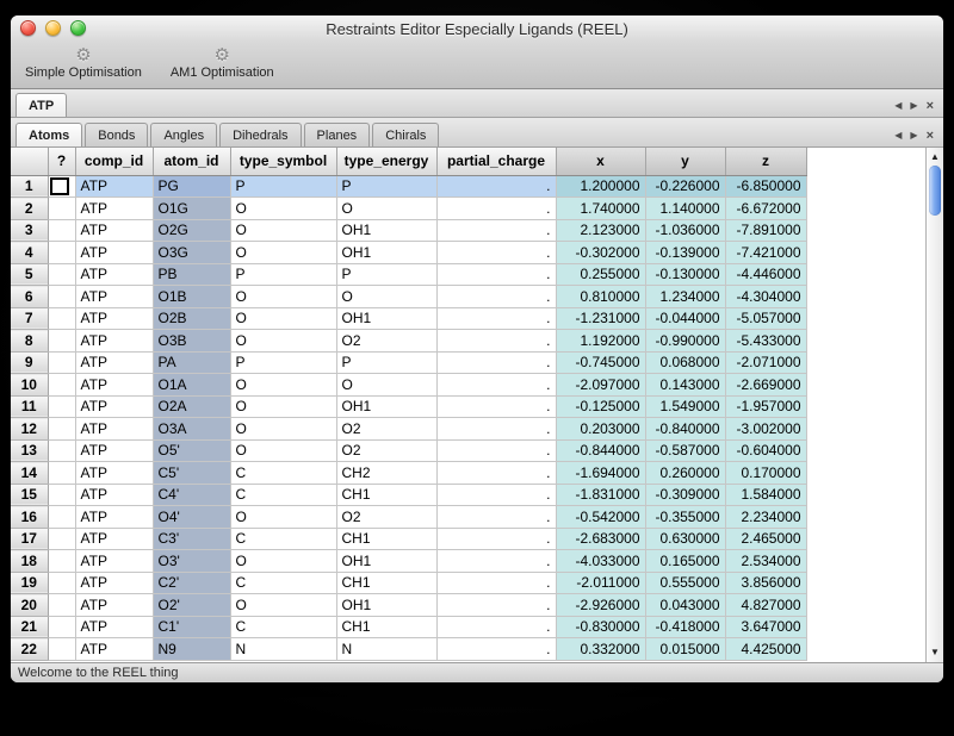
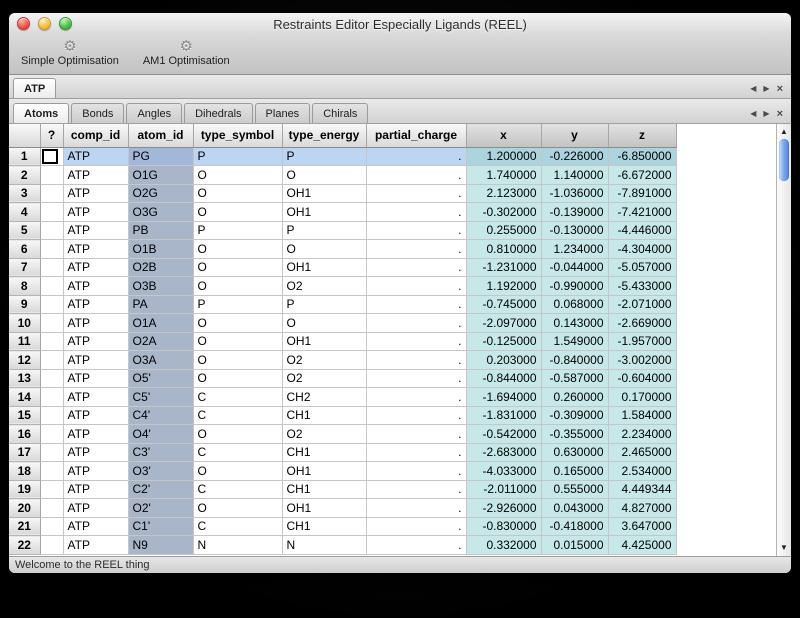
  Restraints Editor Especially Ligands (REEL)
  ⚙
  Simple Optimisation
  ⚙
  AM1 Optimisation
  ATP
  ◀
  ▶
  ×
  Atoms
  Bonds
  Angles
  Dihedrals
  Planes
  Chirals
  ◀
  ▶
  ×
  	?	comp_id	atom_id	type_symbol	type_energy	partial_charge	x	y	z
  1		ATP	PG	P	P	.	1.200000	-0.226000	-6.850000
  2		ATP	O1G	O	O	.	1.740000	1.140000	-6.672000
  3		ATP	O2G	O	OH1	.	2.123000	-1.036000	-7.891000
  4		ATP	O3G	O	OH1	.	-0.302000	-0.139000	-7.421000
  5		ATP	PB	P	P	.	0.255000	-0.130000	-4.446000
  6		ATP	O1B	O	O	.	0.810000	1.234000	-4.304000
  7		ATP	O2B	O	OH1	.	-1.231000	-0.044000	-5.057000
  8		ATP	O3B	O	O2	.	1.192000	-0.990000	-5.433000
  9		ATP	PA	P	P	.	-0.745000	0.068000	-2.071000
  10		ATP	O1A	O	O	.	-2.097000	0.143000	-2.669000
  11		ATP	O2A	O	OH1	.	-0.125000	1.549000	-1.957000
  12		ATP	O3A	O	O2	.	0.203000	-0.840000	-3.002000
  13		ATP	O5'	O	O2	.	-0.844000	-0.587000	-0.604000
  14		ATP	C5'	C	CH2	.	-1.694000	0.260000	0.170000
  15		ATP	C4'	C	CH1	.	-1.831000	-0.309000	1.584000
  16		ATP	O4'	O	O2	.	-0.542000	-0.355000	2.234000
  17		ATP	C3'	C	CH1	.	-2.683000	0.630000	2.465000
  18		ATP	O3'	O	OH1	.	-4.033000	0.165000	2.534000
- 19		ATP	C2'	C	CH1	.	-2.011000	0.555000	3.856000
+ 19		ATP	C2'	C	CH1	.	-2.011000	0.555000	4.449344
  20		ATP	O2'	O	OH1	.	-2.926000	0.043000	4.827000
  21		ATP	C1'	C	CH1	.	-0.830000	-0.418000	3.647000
  22		ATP	N9	N	N	.	0.332000	0.015000	4.425000
  ▲
  ▼
  Welcome to the REEL thing
